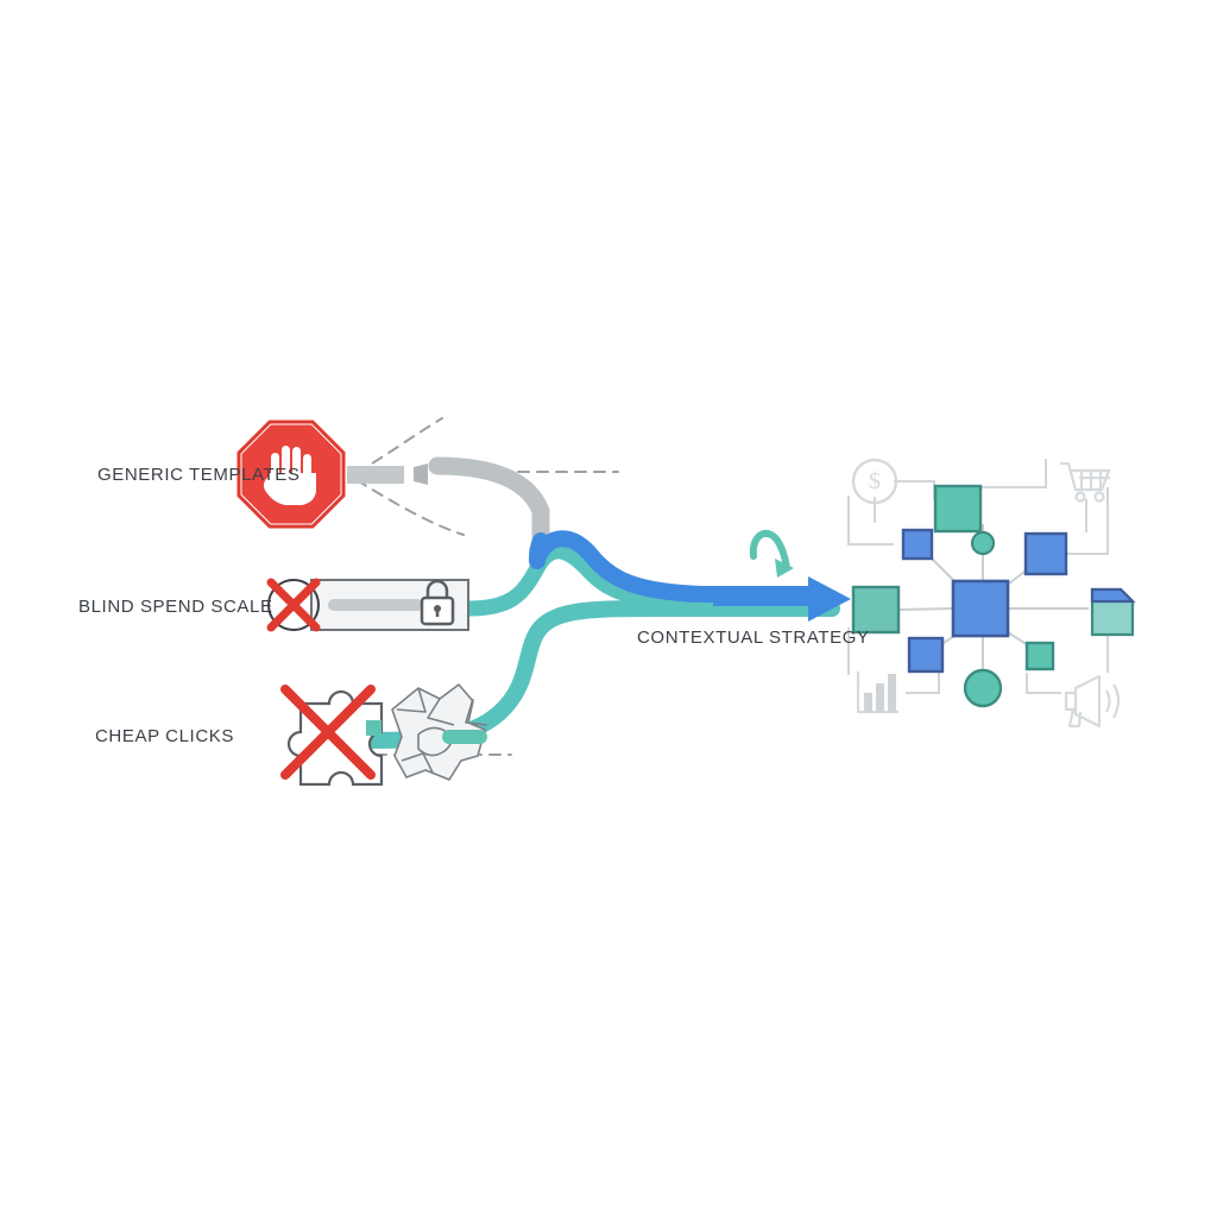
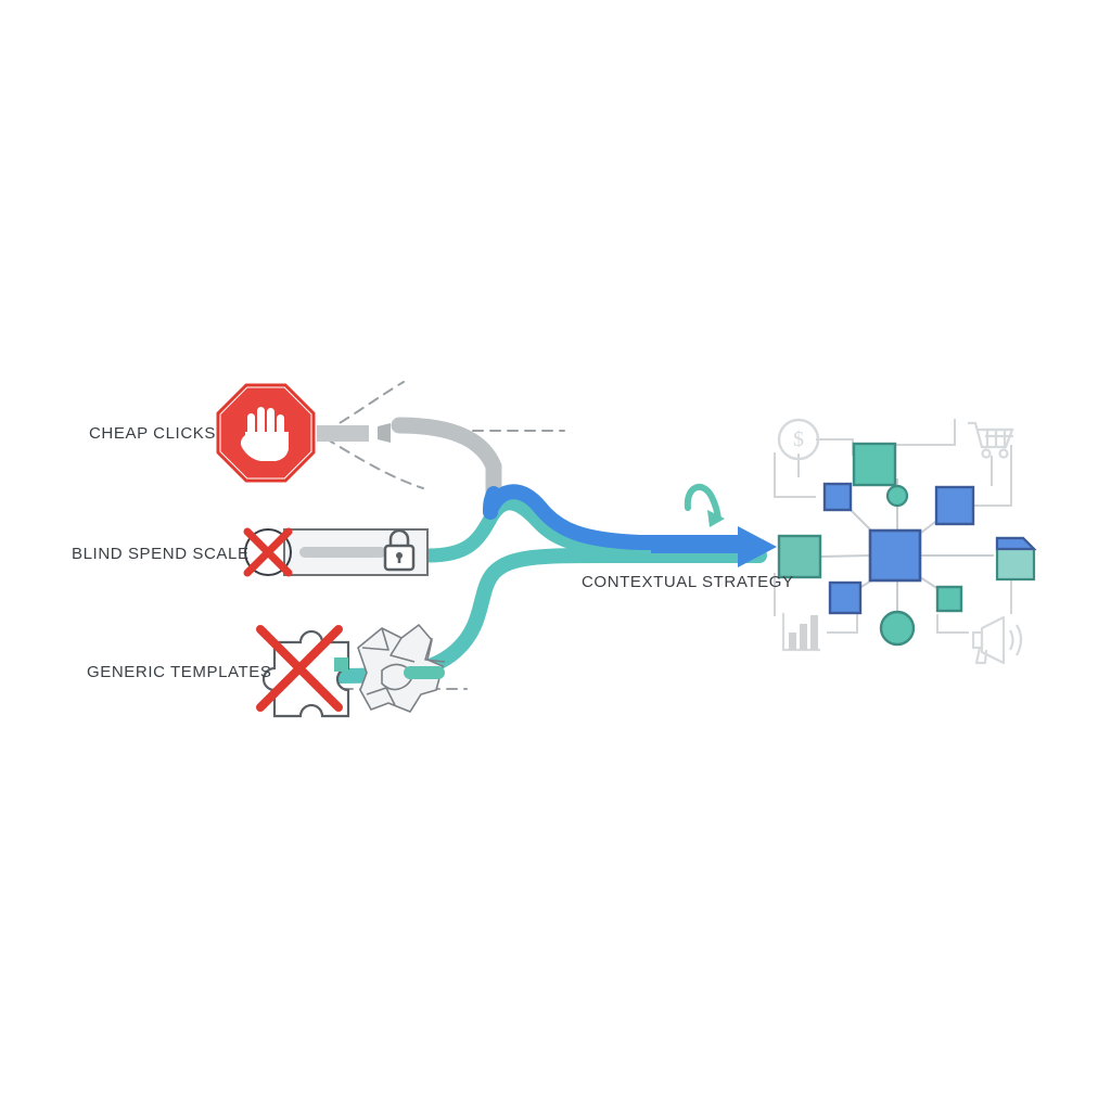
  $
- GENERIC TEMPLATES
+ CHEAP CLICKS
  BLIND SPEND SCALE
- CHEAP CLICKS
+ GENERIC TEMPLATES
  CONTEXTUAL STRATEGY
